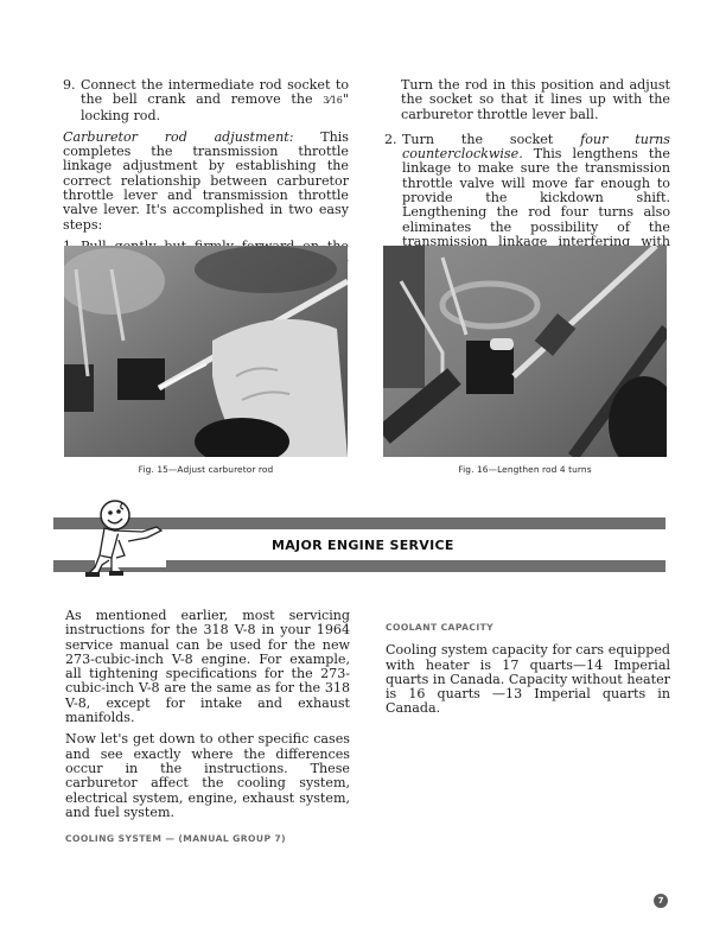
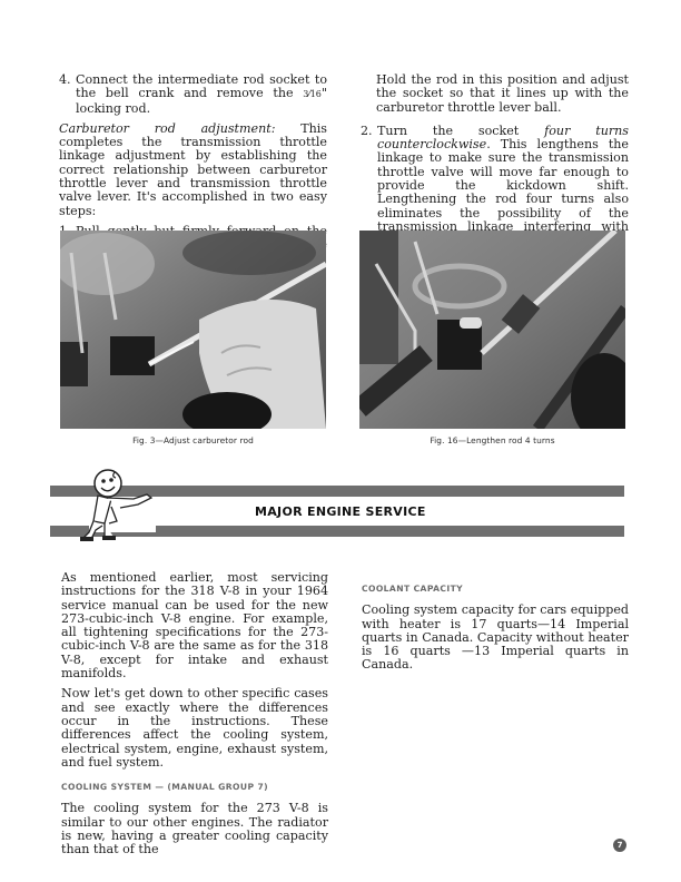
- 9.
+ 4.
  Connect the intermediate rod socket to the bell crank and remove the 3⁄16" locking rod.
  Carburetor rod adjustment: This completes the transmission throttle linkage adjustment by establishing the correct relationship between carburetor throttle lever and transmission throttle valve lever. It's accomplished in two easy steps:
- Turn the rod in this position and adjust the socket so that it lines up with the carburetor throttle lever ball.
+ Hold the rod in this position and adjust the socket so that it lines up with the carburetor throttle lever ball.
  2.
  Turn the socket four turns counterclockwise. This lengthens the linkage to make sure the transmission throttle valve will move far enough to provide the kickdown shift. Lengthening the rod four turns also eliminates the possibility of the transmission linkage interfering with
- Fig. 15—Adjust carburetor rod
+ Fig. 3—Adjust carburetor rod
  Fig. 16—Lengthen rod 4 turns
  MAJOR ENGINE SERVICE
  As mentioned earlier, most servicing instructions for the 318 V-8 in your 1964 service manual can be used for the new 273-cubic-inch V-8 engine. For example, all tightening specifications for the 273-cubic-inch V-8 are the same as for the 318 V-8, except for intake and exhaust manifolds.
- Now let's get down to other specific cases and see exactly where the differences occur in the instructions. These carburetor affect the cooling system, electrical system, engine, exhaust system, and fuel system.
+ Now let's get down to other specific cases and see exactly where the differences occur in the instructions. These differences affect the cooling system, electrical system, engine, exhaust system, and fuel system.
  COOLING SYSTEM — (MANUAL GROUP 7)
+ The cooling system for the 273 V-8 is similar to our other engines. The radiator is new, having a greater cooling capacity than that of the
  COOLANT CAPACITY
  Cooling system capacity for cars equipped with heater is 17 quarts—14 Imperial quarts in Canada. Capacity without heater is 16 quarts —13 Imperial quarts in Canada.
  7
